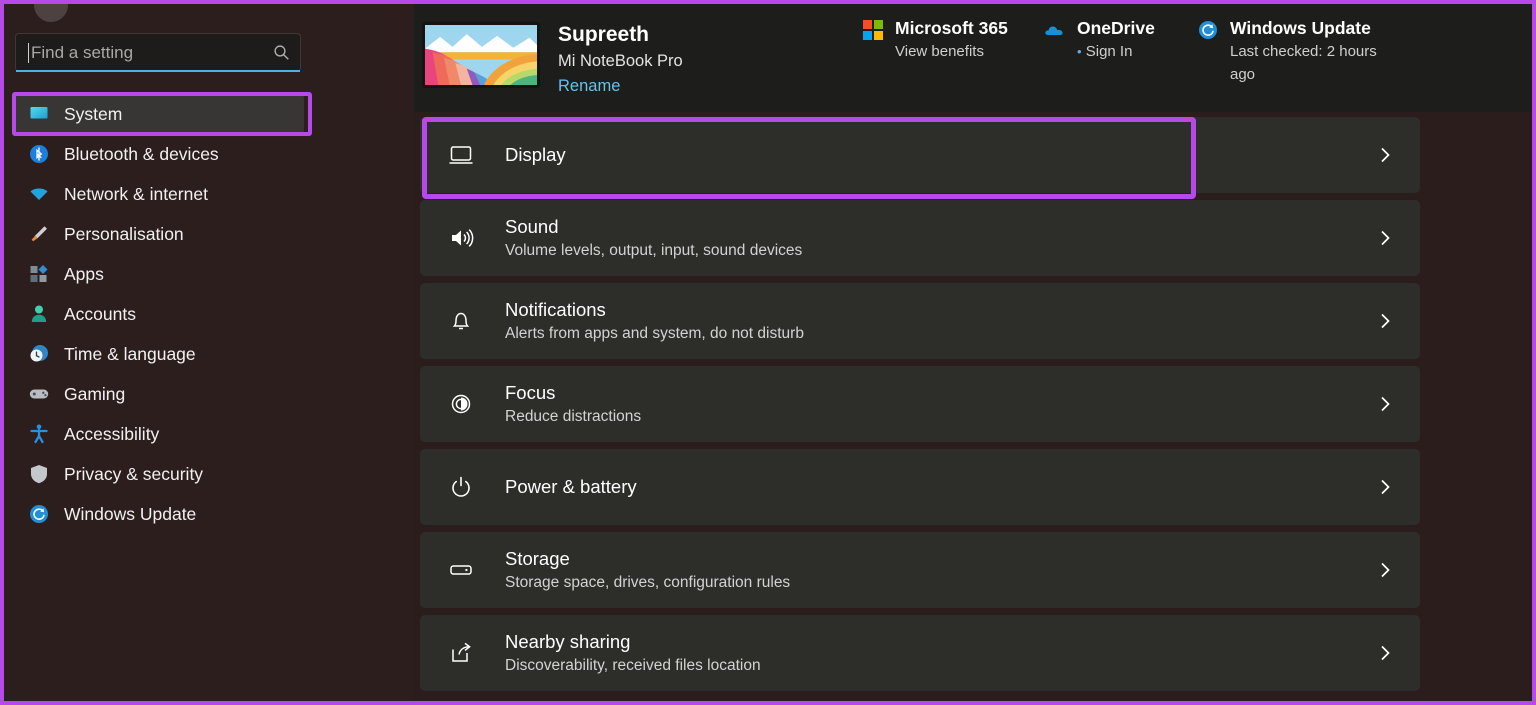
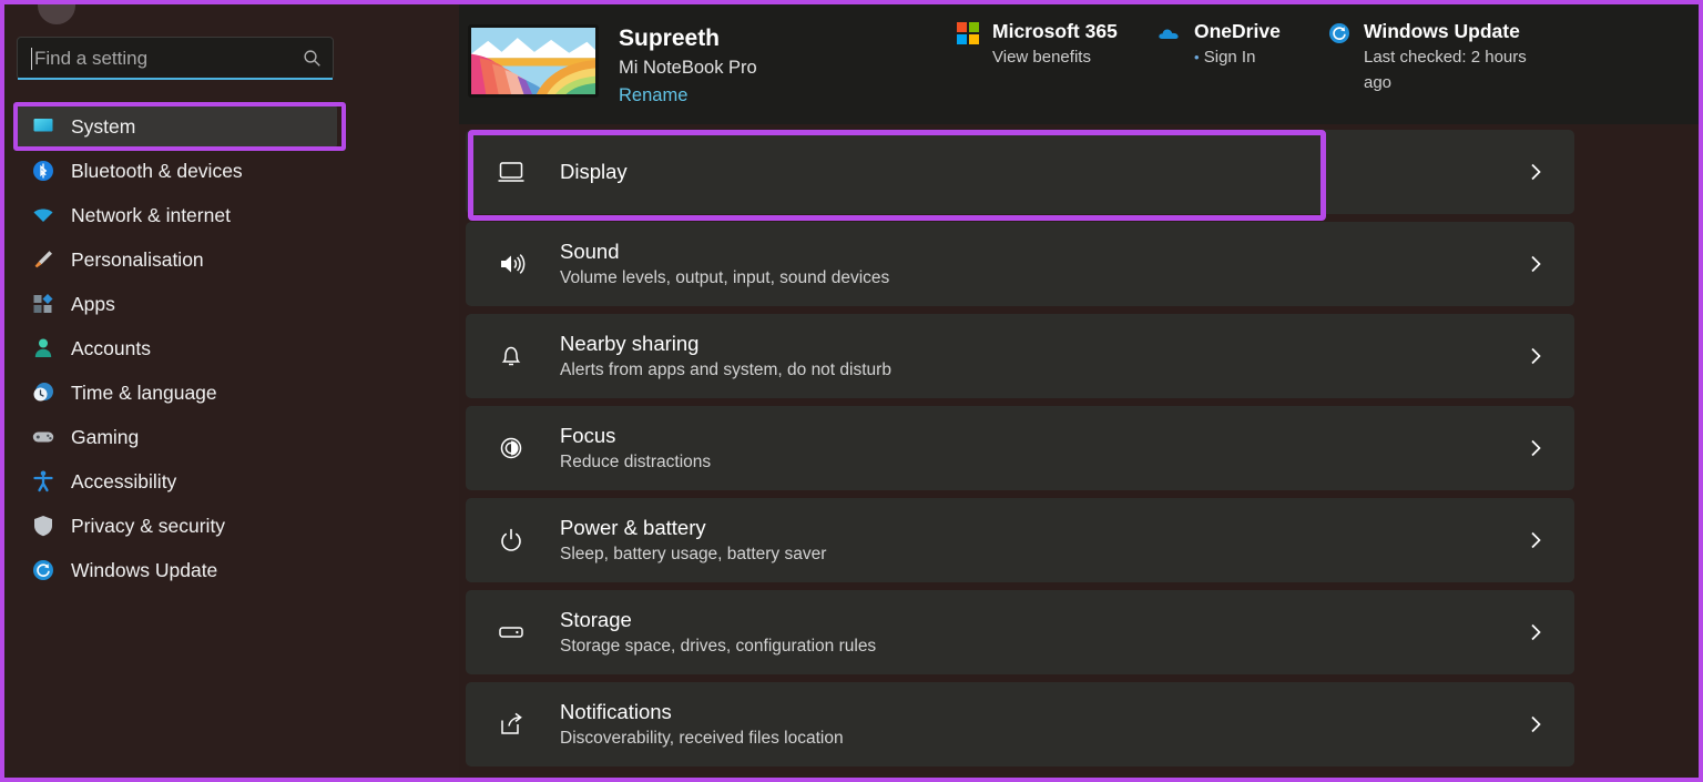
  Find a setting
  System
  Bluetooth & devices
  Network & internet
  Personalisation
  Apps
  Accounts
  Time & language
  Gaming
  Accessibility
  Privacy & security
  Windows Update
  Supreeth
  Mi NoteBook Pro
  Rename
  Microsoft 365
  View benefits
  OneDrive
  • Sign In
  Windows Update
  Last checked: 2 hours ago
  Display
  Sound
  Volume levels, output, input, sound devices
- Notifications
+ Nearby sharing
  Alerts from apps and system, do not disturb
  Focus
  Reduce distractions
  Power & battery
+ Sleep, battery usage, battery saver
  Storage
  Storage space, drives, configuration rules
- Nearby sharing
+ Notifications
  Discoverability, received files location
